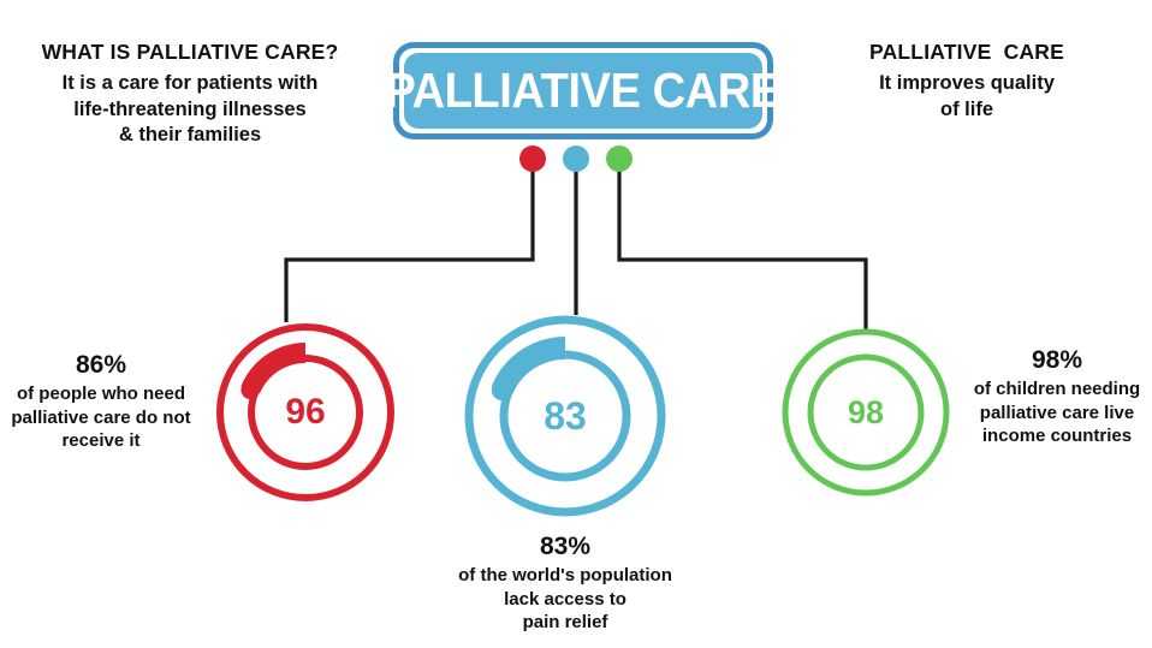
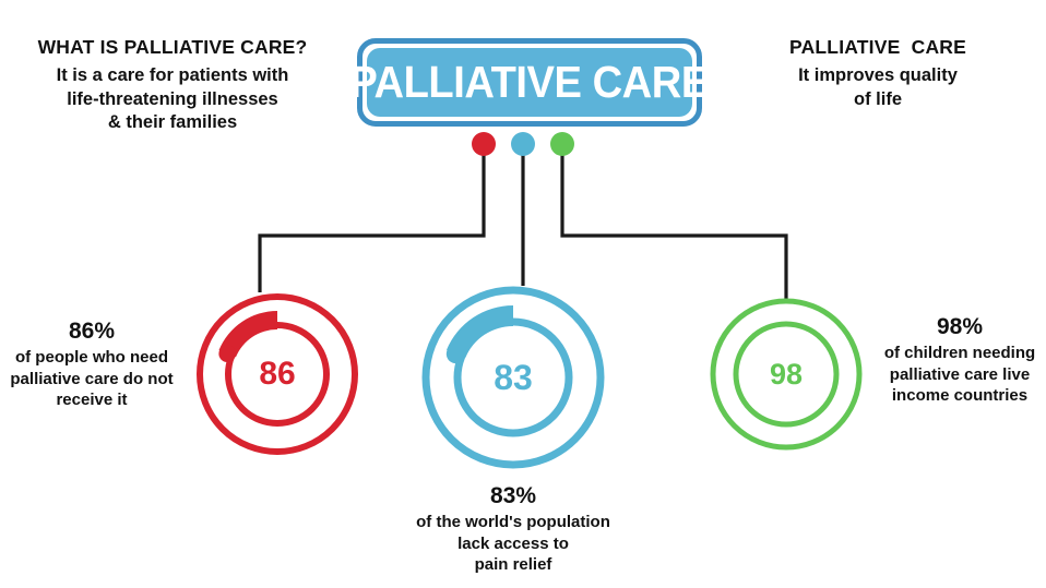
  WHAT IS PALLIATIVE CARE?
  It is a care for patients with
  life-threatening illnesses
  & their families
  PALLIATIVE CARE
  It improves quality
  of life
  PALLIATIVE CARE
- 96
+ 86
  83
  98
  86%
  of people who need
  palliative care do not
  receive it
  83%
  of the world's population
  lack access to
  pain relief
  98%
  of children needing
  palliative care live
  income countries
